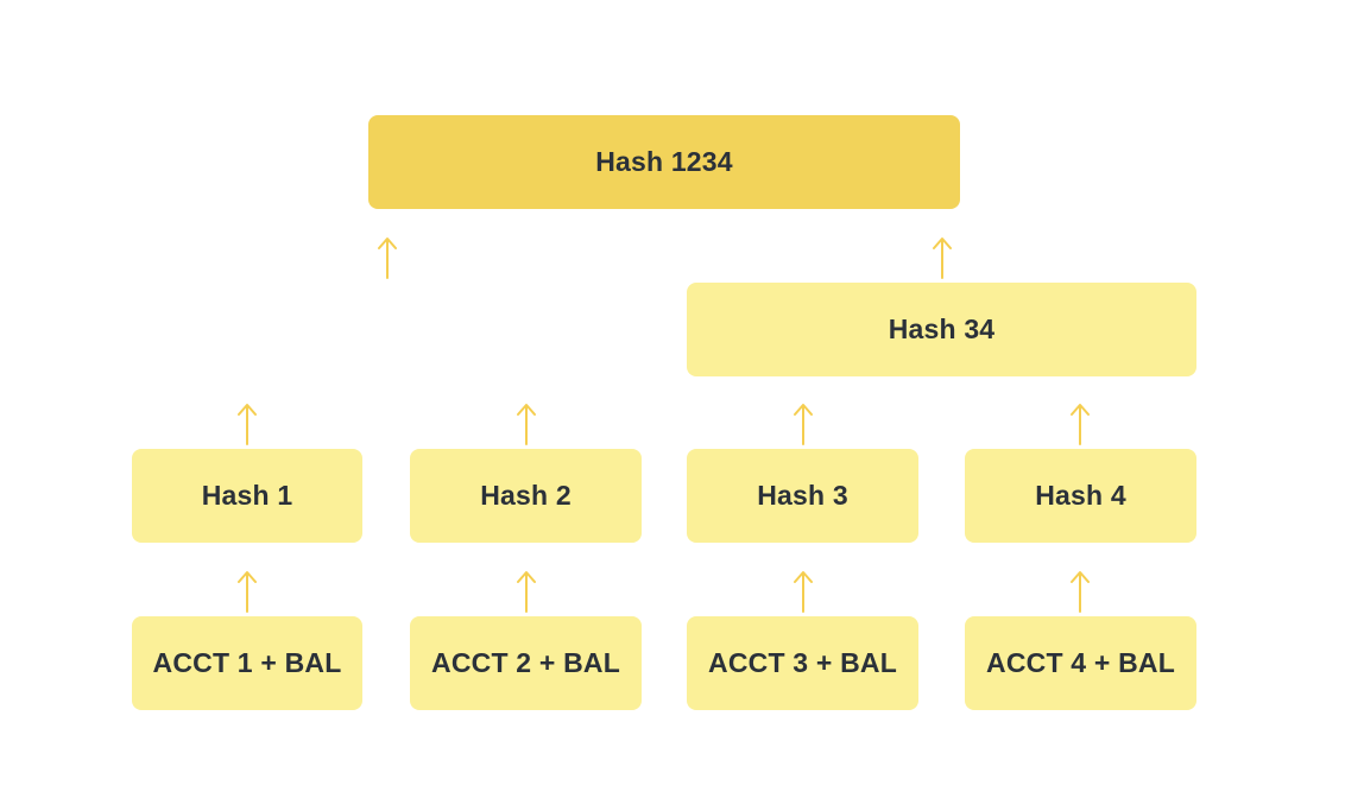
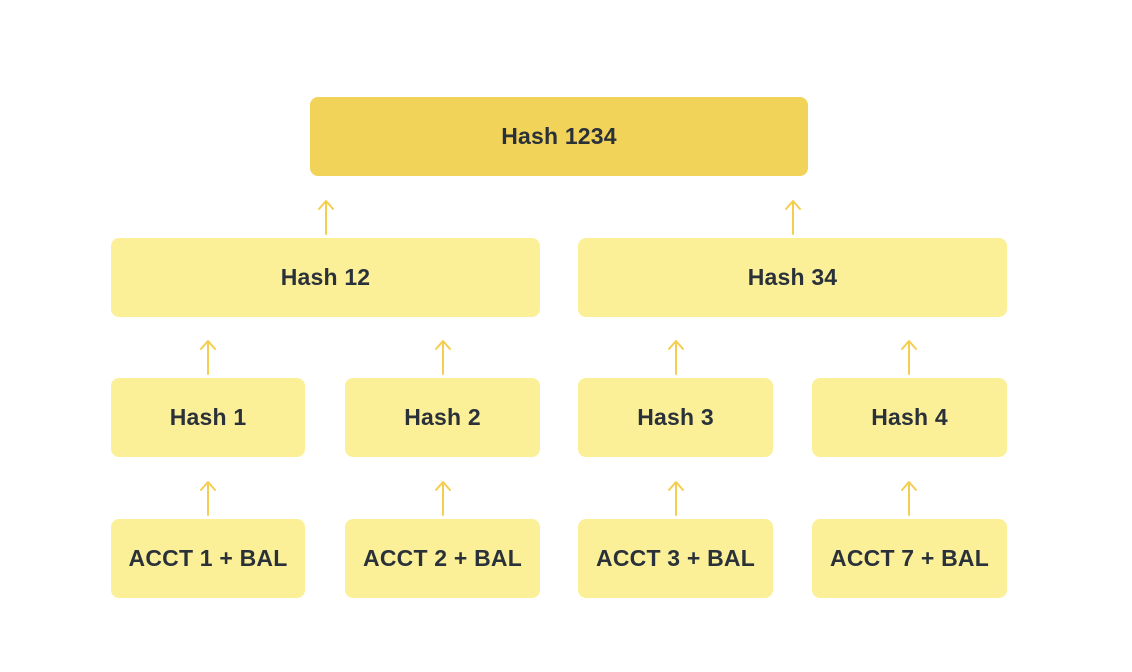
  Hash 1234
+ Hash 12
  Hash 34
  Hash 1
  Hash 2
  Hash 3
  Hash 4
  ACCT 1 + BAL
  ACCT 2 + BAL
  ACCT 3 + BAL
- ACCT 4 + BAL
+ ACCT 7 + BAL
